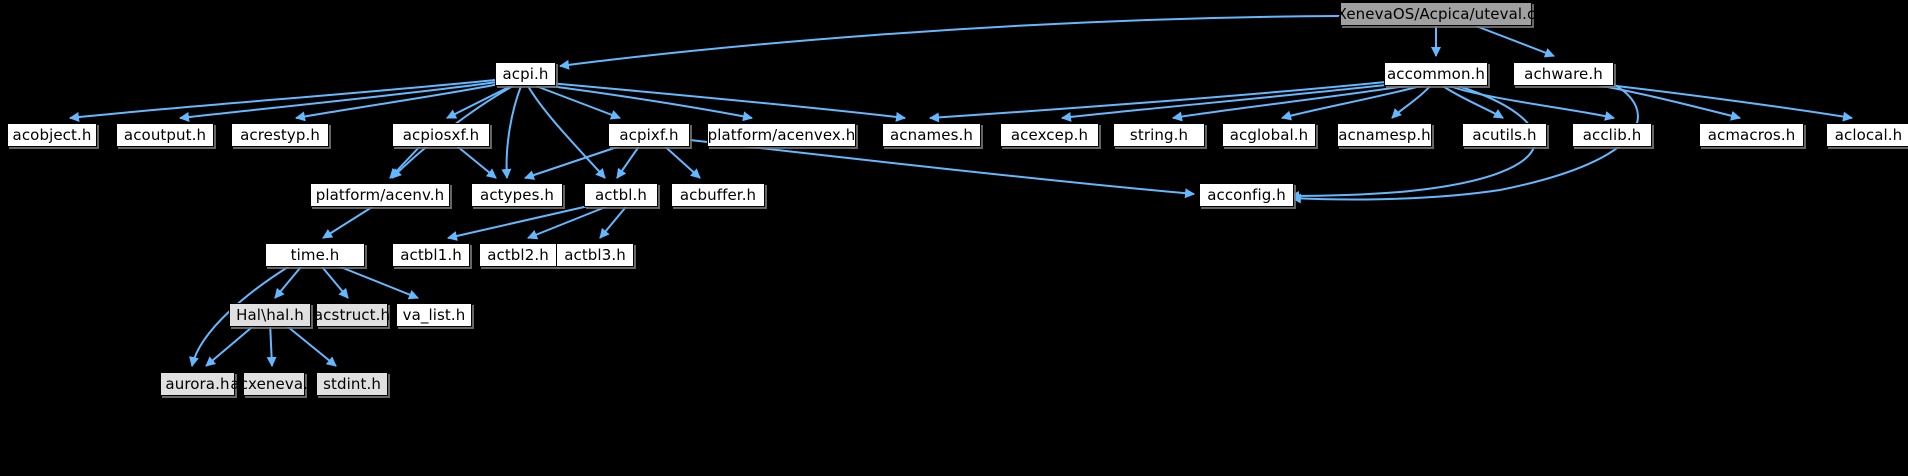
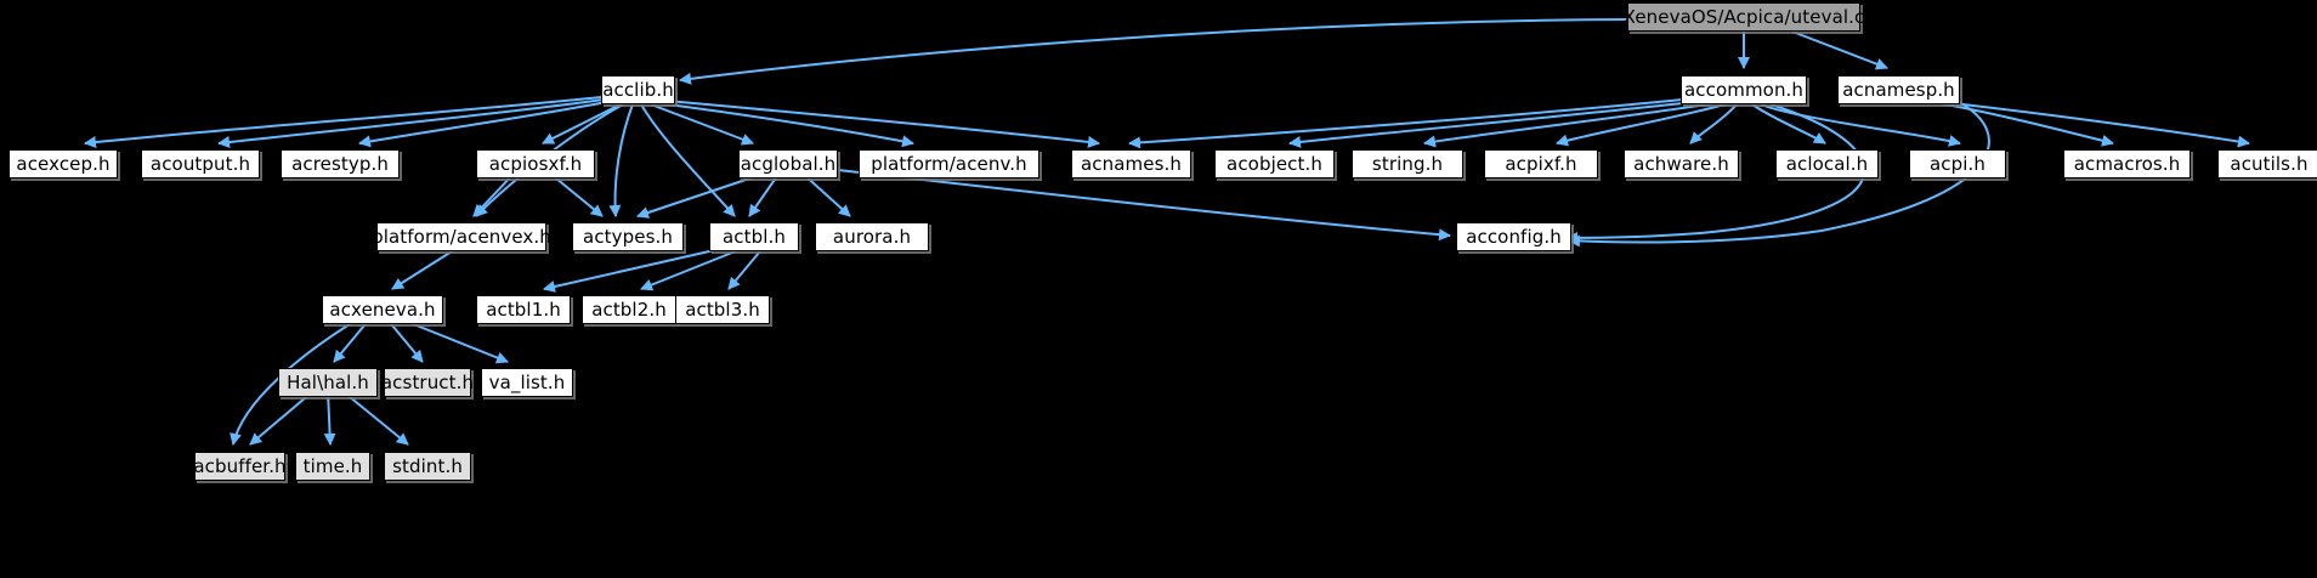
  XenevaOS/Acpica/uteval.c
- acpi.h
+ acclib.h
  accommon.h
- achware.h
+ acnamesp.h
- acobject.h
+ acexcep.h
  acoutput.h
  acrestyp.h
  acpiosxf.h
- acpixf.h
+ acglobal.h
- platform/acenvex.h
+ platform/acenv.h
  acnames.h
- acexcep.h
+ acobject.h
  string.h
- acglobal.h
+ acpixf.h
- acnamesp.h
+ achware.h
- acutils.h
+ aclocal.h
- acclib.h
+ acpi.h
  acmacros.h
- aclocal.h
+ acutils.h
- platform/acenv.h
+ platform/acenvex.h
  actypes.h
  actbl.h
- acbuffer.h
+ aurora.h
  acconfig.h
- time.h
+ acxeneva.h
  actbl1.h
  actbl2.h
  actbl3.h
  Hal\hal.h
  acstruct.h
  va_list.h
- aurora.h
+ acbuffer.h
- acxeneva.h
+ time.h
  stdint.h
